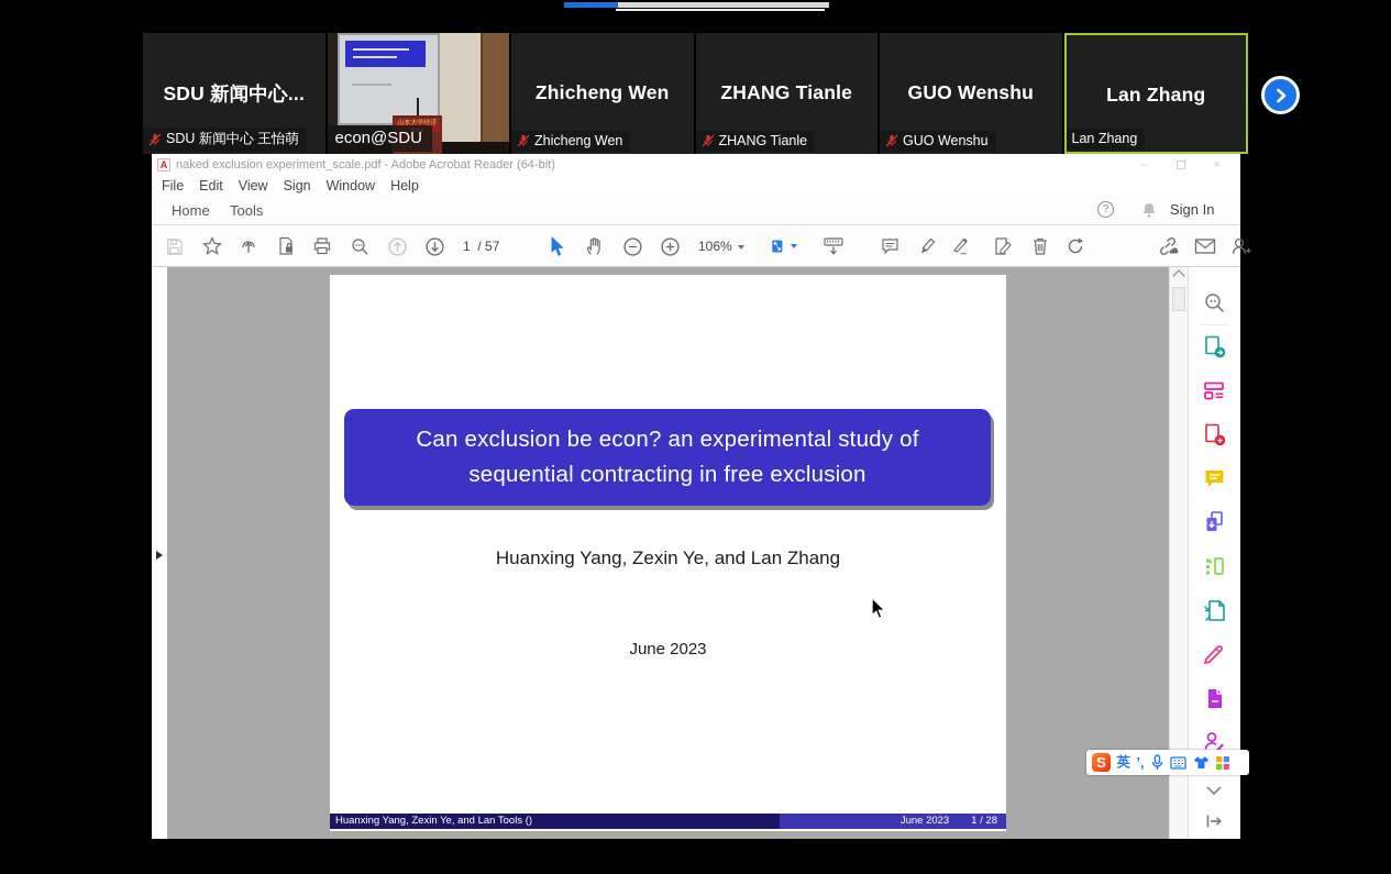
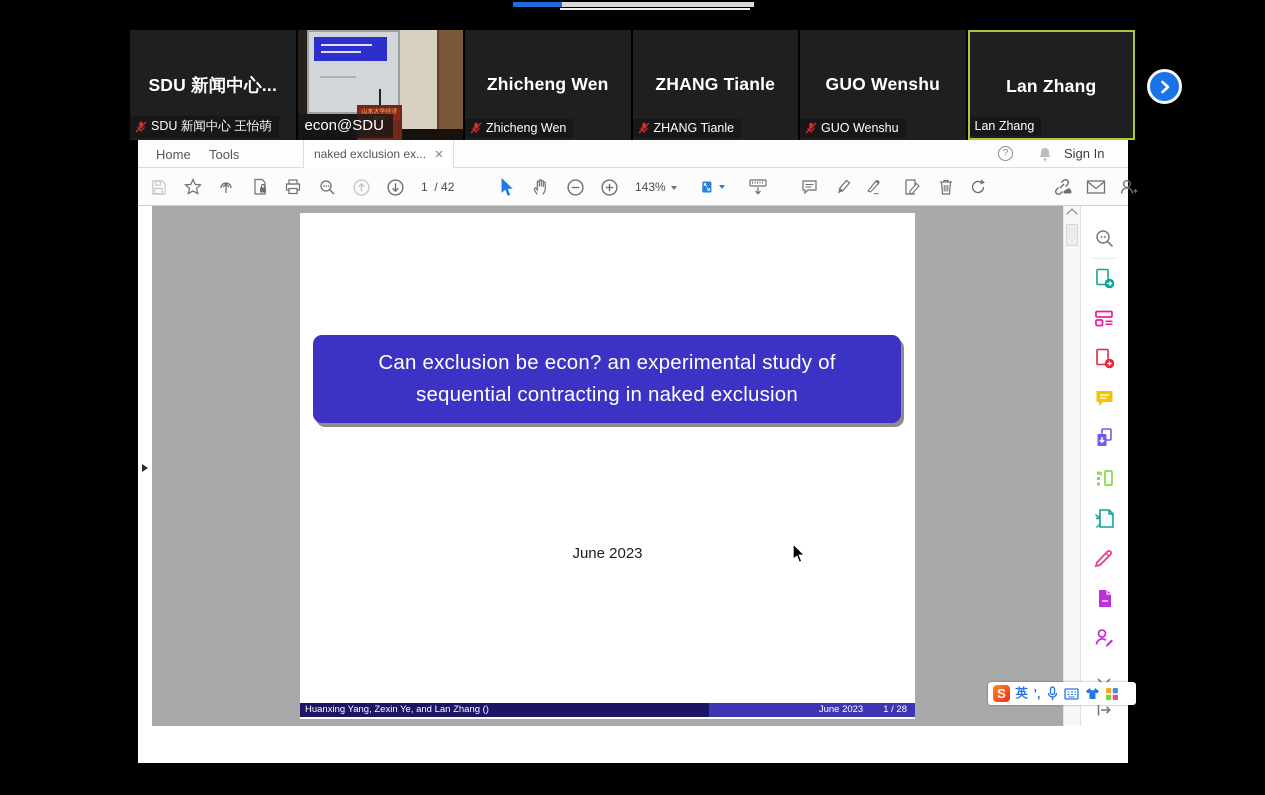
  SDU 新闻中心...
  SDU 新闻中心 王怡萌
  econ@SDU
  Zhicheng Wen
  Zhicheng Wen
  ZHANG Tianle
  ZHANG Tianle
  GUO Wenshu
  GUO Wenshu
  Lan Zhang
  Lan Zhang
- A
- naked exclusion experiment_scale.pdf - Adobe Acrobat Reader (64-bit)
- –
- ×
- File
- Edit
- View
- Sign
- Window
- Help
  Home
  Tools
+ naked exclusion ex...
  ?
  Sign In
- 1 / 57
+ 1 / 42
- 106%
+ 143%
  Can exclusion be econ? an experimental study of
- sequential contracting in free exclusion
+ sequential contracting in naked exclusion
- Huanxing Yang, Zexin Ye, and Lan Zhang
  June 2023
- Huanxing Yang, Zexin Ye, and Lan Tools ()
+ Huanxing Yang, Zexin Ye, and Lan Zhang ()
  June 2023
  1 / 28
  S
  英
  ’,
